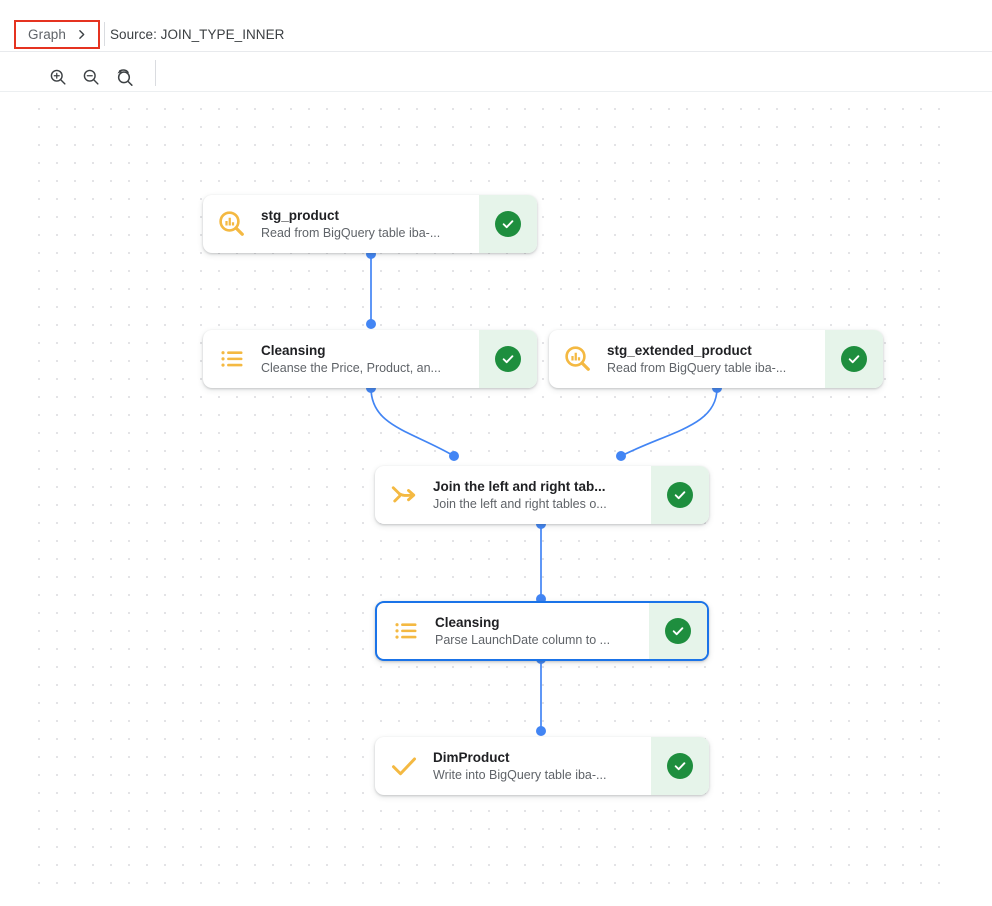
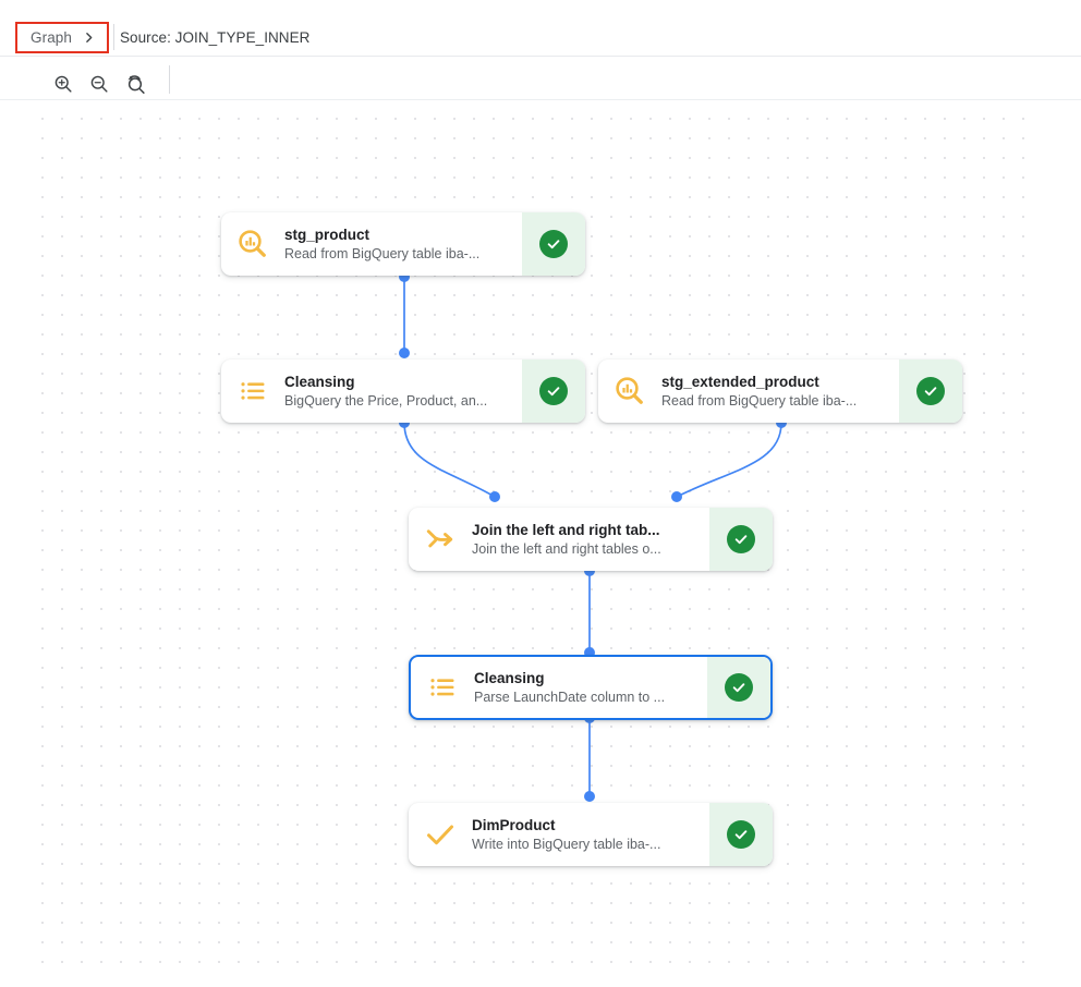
  Graph
  Source: JOIN_TYPE_INNER
  stg_product
  Read from BigQuery table iba-...
  Cleansing
- Cleanse the Price, Product, an...
+ BigQuery the Price, Product, an...
  stg_extended_product
  Read from BigQuery table iba-...
  Join the left and right tab...
  Join the left and right tables o...
  Cleansing
  Parse LaunchDate column to ...
  DimProduct
  Write into BigQuery table iba-...
